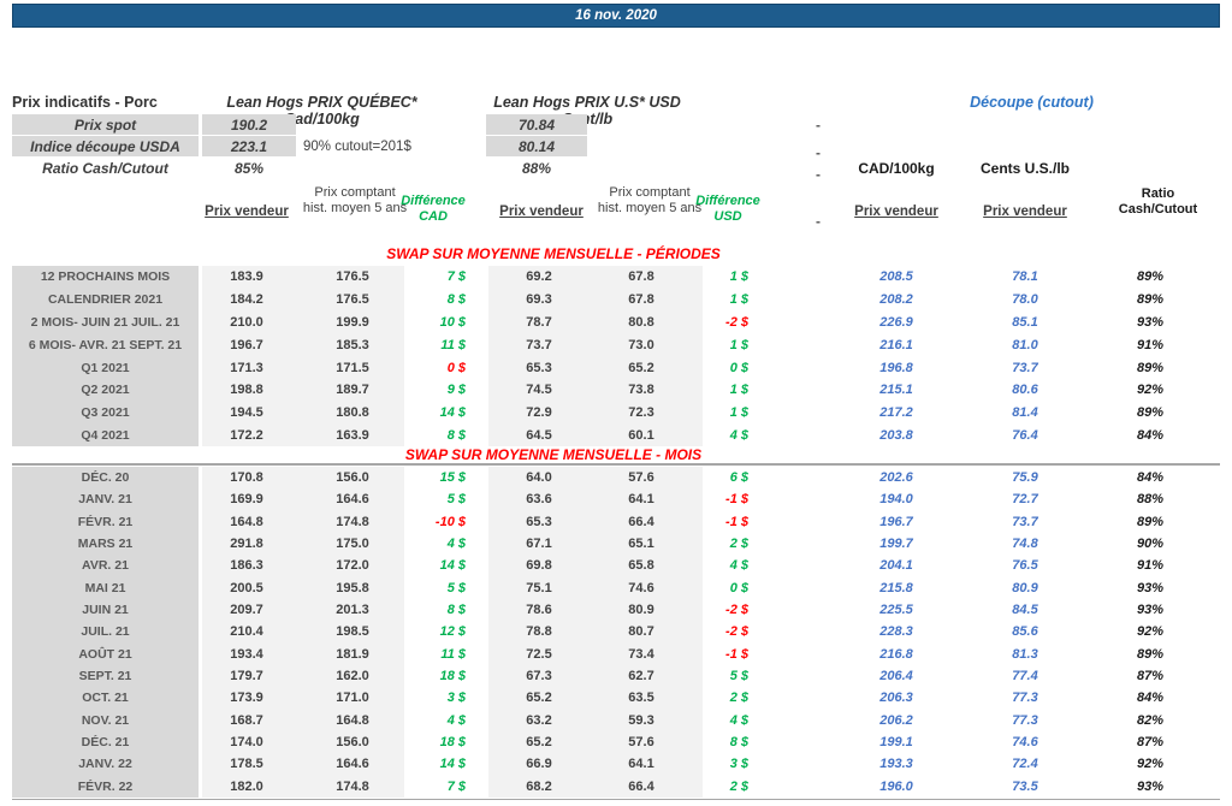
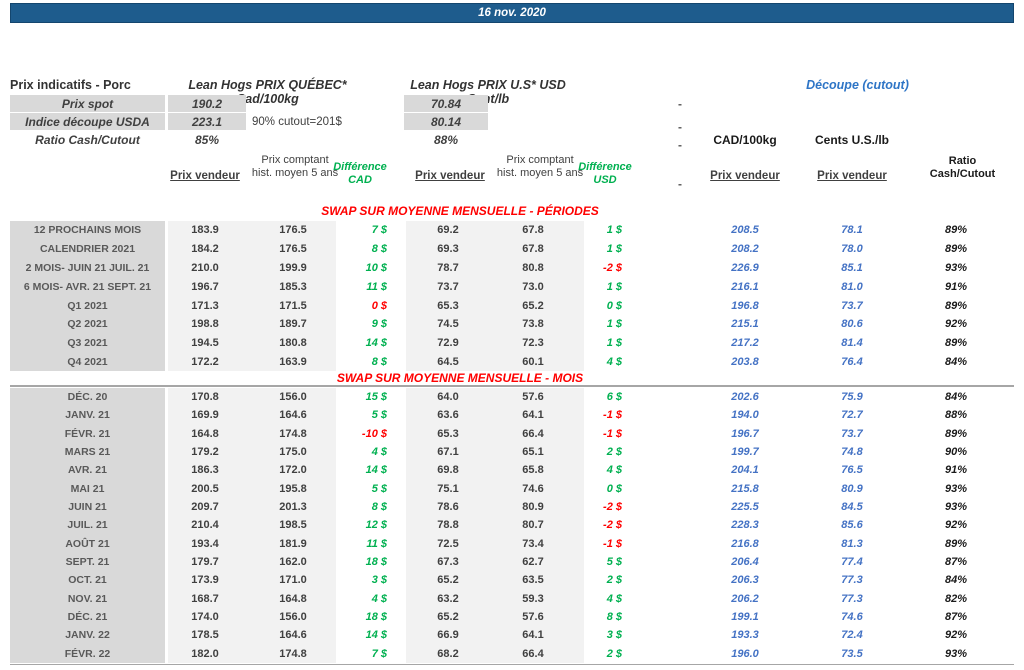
  16 nov. 2020
  Prix indicatifs - Porc
  Lean Hogs PRIX QUÉBEC* ad/100kg
  Lean Hogs PRIX U.S* USD t/lb
  Découpe (cutout)
  Prix spot
  190.2
  70.84
  Indice découpe USDA
  223.1
  90% cutout=201$
  80.14
  Ratio Cash/Cutout
  85%
  88%
  -
  -
  -
  -
  CAD/100kg
  Cents U.S./lb
  Prix vendeur
  Prix comptant hist. moyen 5 ans
  Différence CAD
  Prix vendeur
  Prix comptant hist. moyen 5 ans
  Différence USD
  Prix vendeur
  Prix vendeur
  Ratio Cash/Cutout
  SWAP SUR MOYENNE MENSUELLE - PÉRIODES
  12 PROCHAINS MOIS
  183.9
  176.5
  7 $
  69.2
  67.8
  1 $
  208.5
  78.1
  89%
  CALENDRIER 2021
  184.2
  176.5
  8 $
  69.3
  67.8
  1 $
  208.2
  78.0
  89%
  2 MOIS- JUIN 21 JUIL. 21
  210.0
  199.9
  10 $
  78.7
  80.8
  -2 $
  226.9
  85.1
  93%
  6 MOIS- AVR. 21 SEPT. 21
  196.7
  185.3
  11 $
  73.7
  73.0
  1 $
  216.1
  81.0
  91%
  Q1 2021
  171.3
  171.5
  0 $
  65.3
  65.2
  0 $
  196.8
  73.7
  89%
  Q2 2021
  198.8
  189.7
  9 $
  74.5
  73.8
  1 $
  215.1
  80.6
  92%
  Q3 2021
  194.5
  180.8
  14 $
  72.9
  72.3
  1 $
  217.2
  81.4
  89%
  Q4 2021
  172.2
  163.9
  8 $
  64.5
  60.1
  4 $
  203.8
  76.4
  84%
  SWAP SUR MOYENNE MENSUELLE - MOIS
  DÉC. 20
  170.8
  156.0
  15 $
  64.0
  57.6
  6 $
  202.6
  75.9
  84%
  JANV. 21
  169.9
  164.6
  5 $
  63.6
  64.1
  -1 $
  194.0
  72.7
  88%
  FÉVR. 21
  164.8
  174.8
  -10 $
  65.3
  66.4
  -1 $
  196.7
  73.7
  89%
  MARS 21
- 291.8
+ 179.2
  175.0
  4 $
  67.1
  65.1
  2 $
  199.7
  74.8
  90%
  AVR. 21
  186.3
  172.0
  14 $
  69.8
  65.8
  4 $
  204.1
  76.5
  91%
  MAI 21
  200.5
  195.8
  5 $
  75.1
  74.6
  0 $
  215.8
  80.9
  93%
  JUIN 21
  209.7
  201.3
  8 $
  78.6
  80.9
  -2 $
  225.5
  84.5
  93%
  JUIL. 21
  210.4
  198.5
  12 $
  78.8
  80.7
  -2 $
  228.3
  85.6
  92%
  AOÛT 21
  193.4
  181.9
  11 $
  72.5
  73.4
  -1 $
  216.8
  81.3
  89%
  SEPT. 21
  179.7
  162.0
  18 $
  67.3
  62.7
  5 $
  206.4
  77.4
  87%
  OCT. 21
  173.9
  171.0
  3 $
  65.2
  63.5
  2 $
  206.3
  77.3
  84%
  NOV. 21
  168.7
  164.8
  4 $
  63.2
  59.3
  4 $
  206.2
  77.3
  82%
  DÉC. 21
  174.0
  156.0
  18 $
  65.2
  57.6
  8 $
  199.1
  74.6
  87%
  JANV. 22
  178.5
  164.6
  14 $
  66.9
  64.1
  3 $
  193.3
  72.4
  92%
  FÉVR. 22
  182.0
  174.8
  7 $
  68.2
  66.4
  2 $
  196.0
  73.5
  93%
